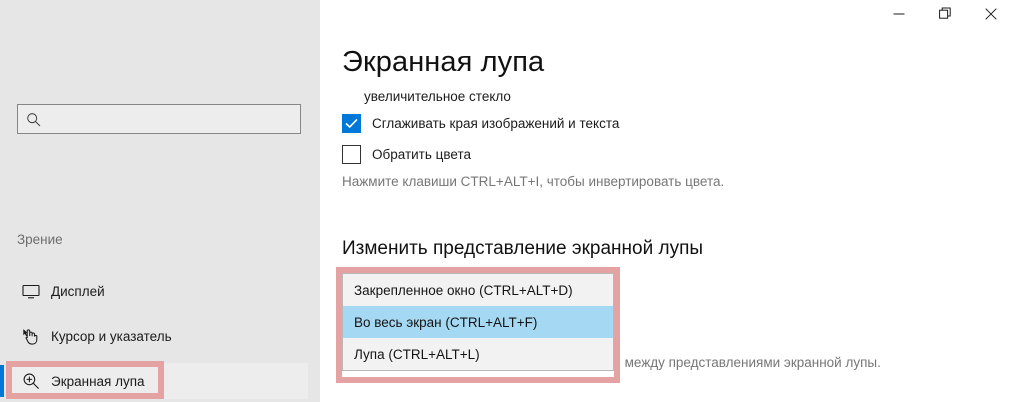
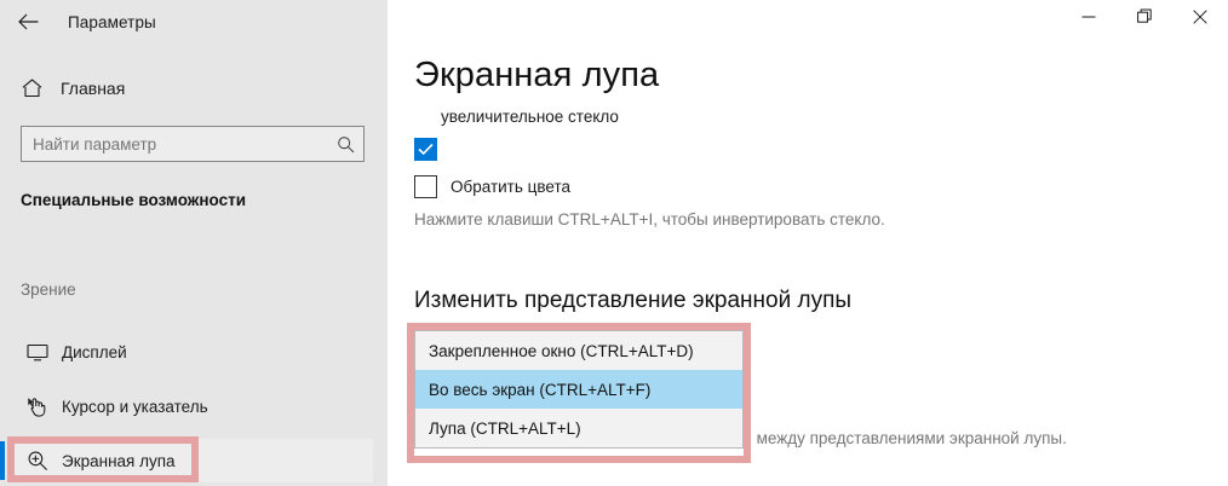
+ Параметры
+ Главная
+ Найти параметр
+ Специальные возможности
  Зрение
  Дисплей
  Курсор и указатель
  Экранная лупа
  Экранная лупа
  увеличительное стекло
- Сглаживать края изображений и текста
  Обратить цвета
- Нажмите клавиши CTRL+ALT+I, чтобы инвертировать цвета.
+ Нажмите клавиши CTRL+ALT+I, чтобы инвертировать стекло.
  Изменить представление экранной лупы
  Закрепленное окно (CTRL+ALT+D)
  Во весь экран (CTRL+ALT+F)
  Лупа (CTRL+ALT+L)
